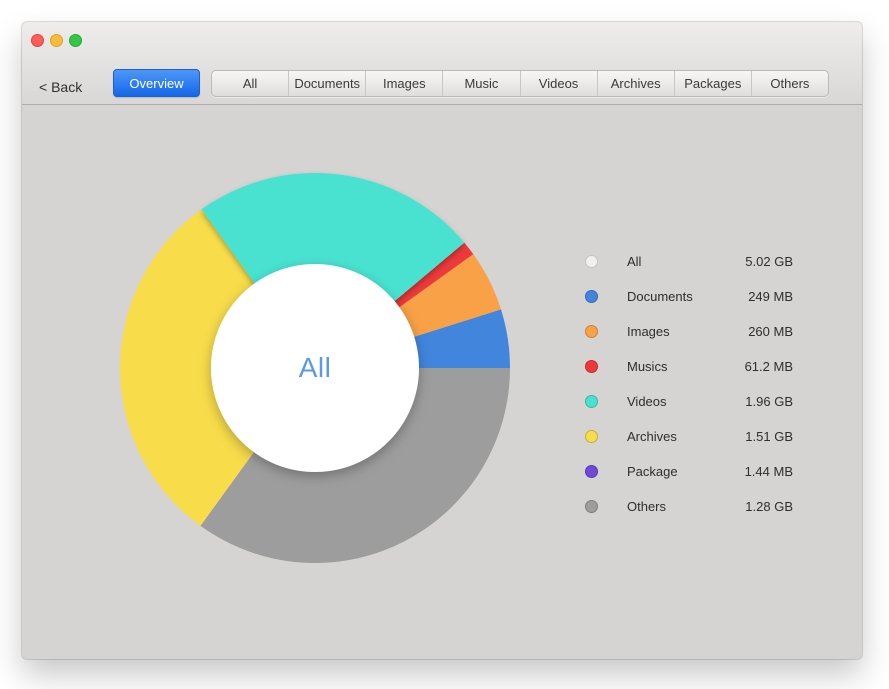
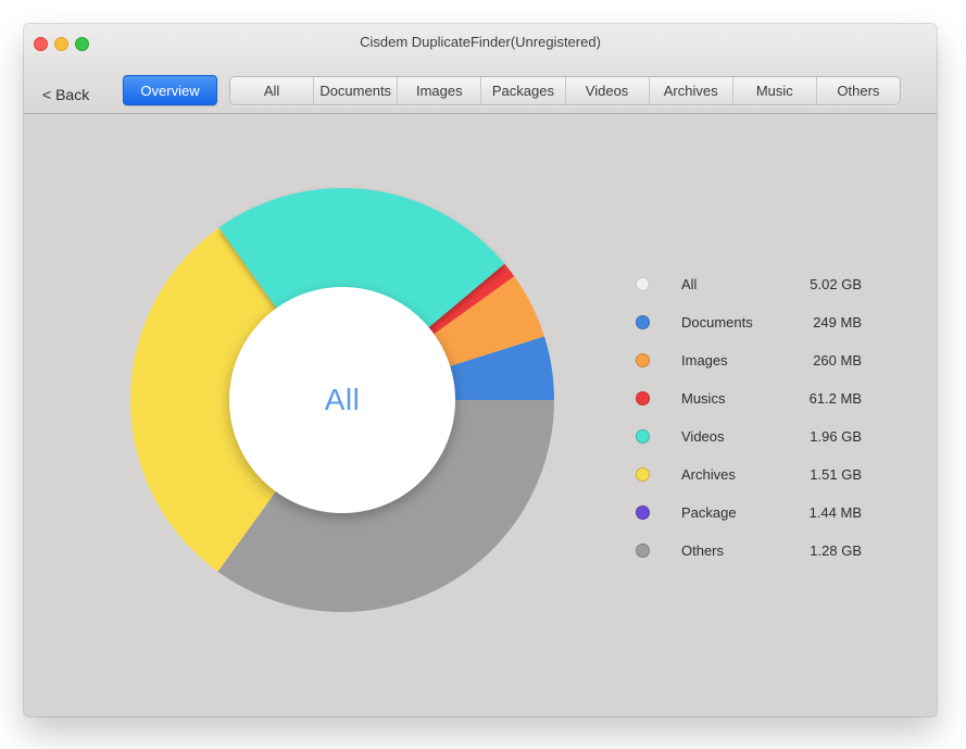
+ Cisdem DuplicateFinder(Unregistered)
  < Back
  Overview
  All
  Documents
  Images
- Music
+ Packages
  Videos
  Archives
- Packages
+ Music
  Others
  All
  All
  5.02 GB
  Documents
  249 MB
  Images
  260 MB
  Musics
  61.2 MB
  Videos
  1.96 GB
  Archives
  1.51 GB
  Package
  1.44 MB
  Others
  1.28 GB
